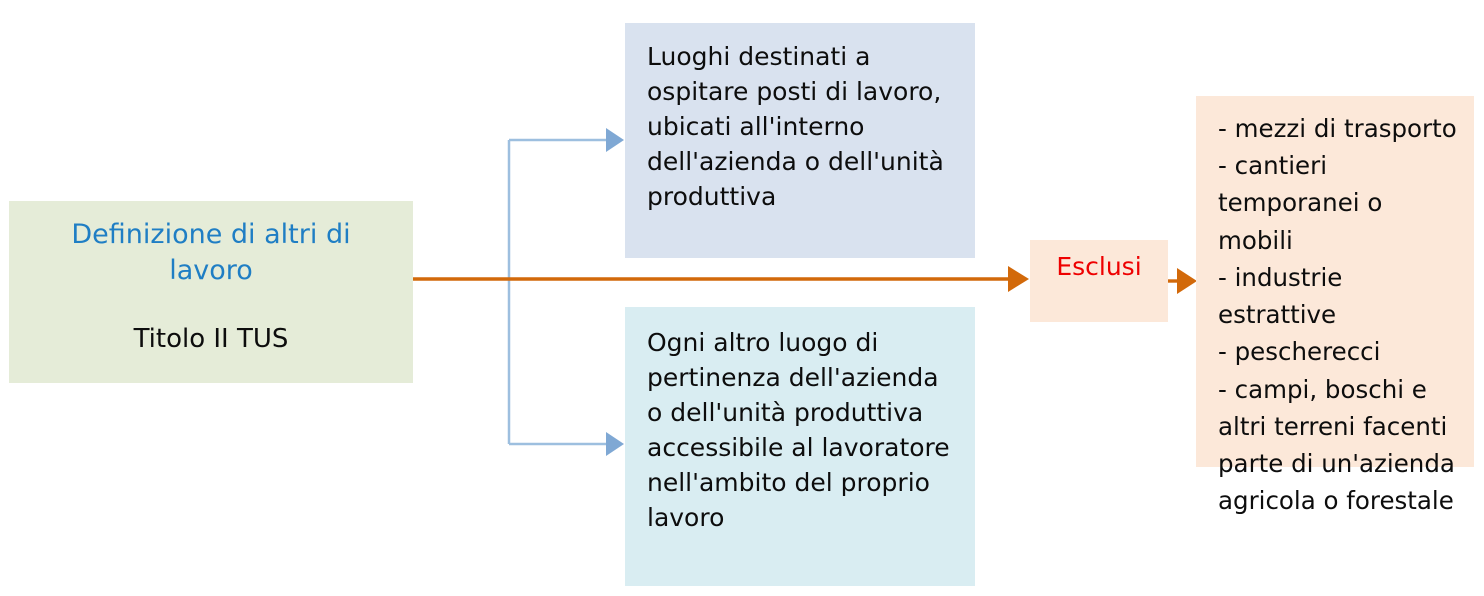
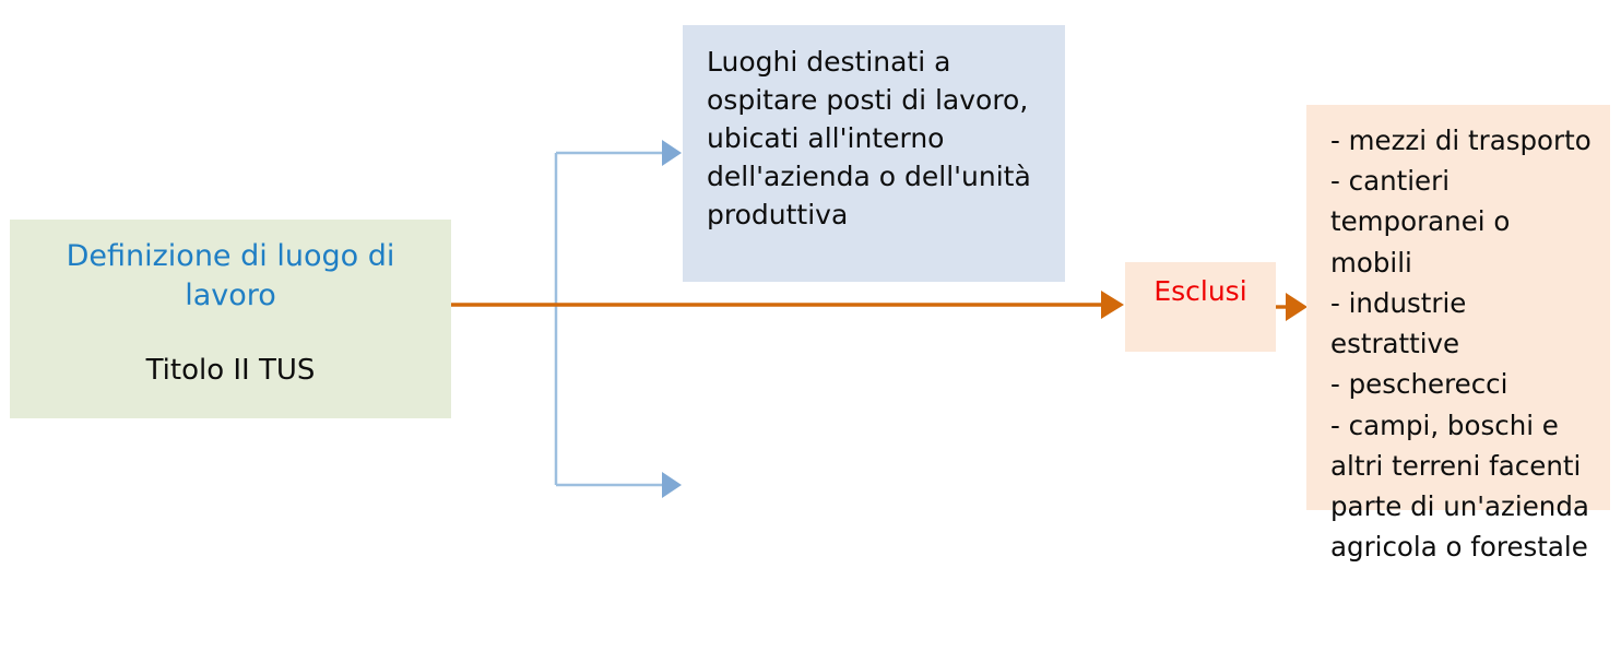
- Definizione di altri di lavoro
+ Definizione di luogo di lavoro
  Titolo II TUS
  Luoghi destinati a ospitare posti di lavoro, ubicati all'interno dell'azienda o dell'unità produttiva
- Ogni altro luogo di pertinenza dell'azienda o dell'unità produttiva accessibile al lavoratore nell'ambito del proprio lavoro
  Esclusi
  - mezzi di trasporto
  - cantieri
  temporanei o mobili
  - industrie estrattive
  - pescherecci
  - campi, boschi e
  altri terreni facenti
  parte di un'azienda
  agricola o forestale
